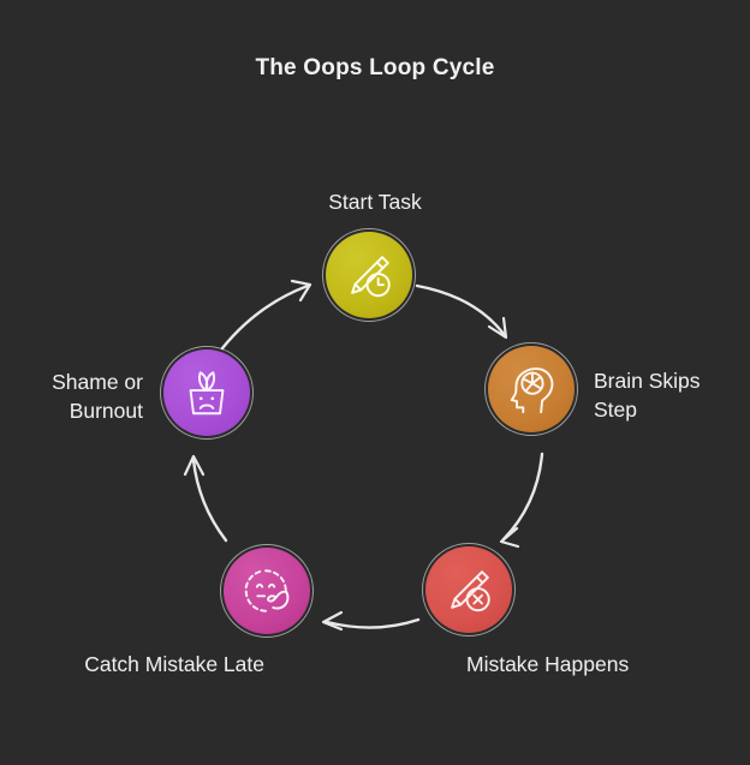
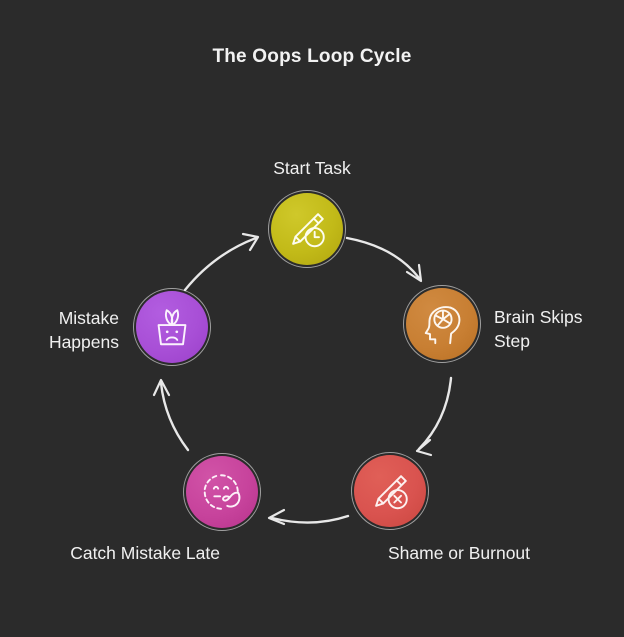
  The Oops Loop Cycle
  Start Task
  Brain Skips Step
- Mistake Happens
+ Shame or Burnout
  Catch Mistake Late
- Shame or Burnout
+ Mistake Happens
